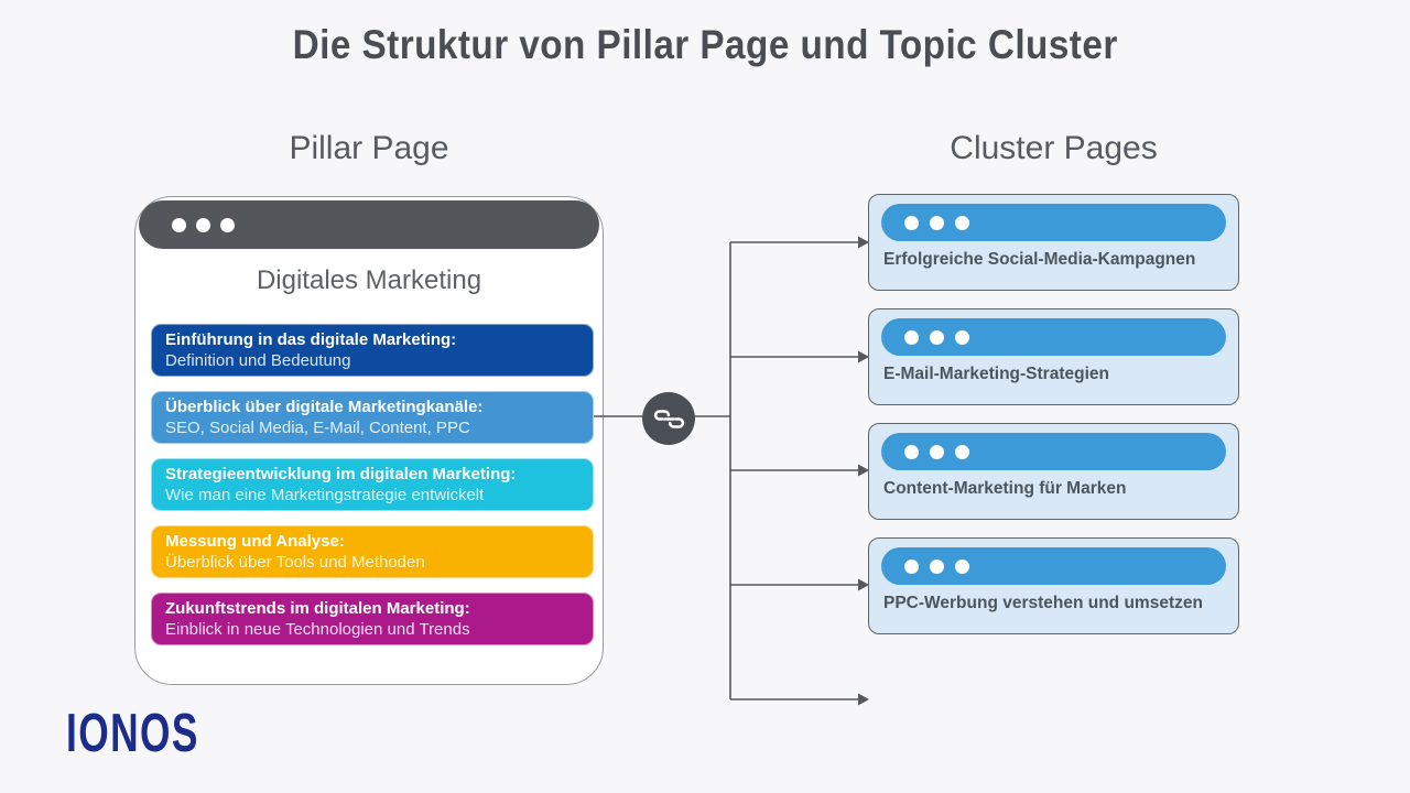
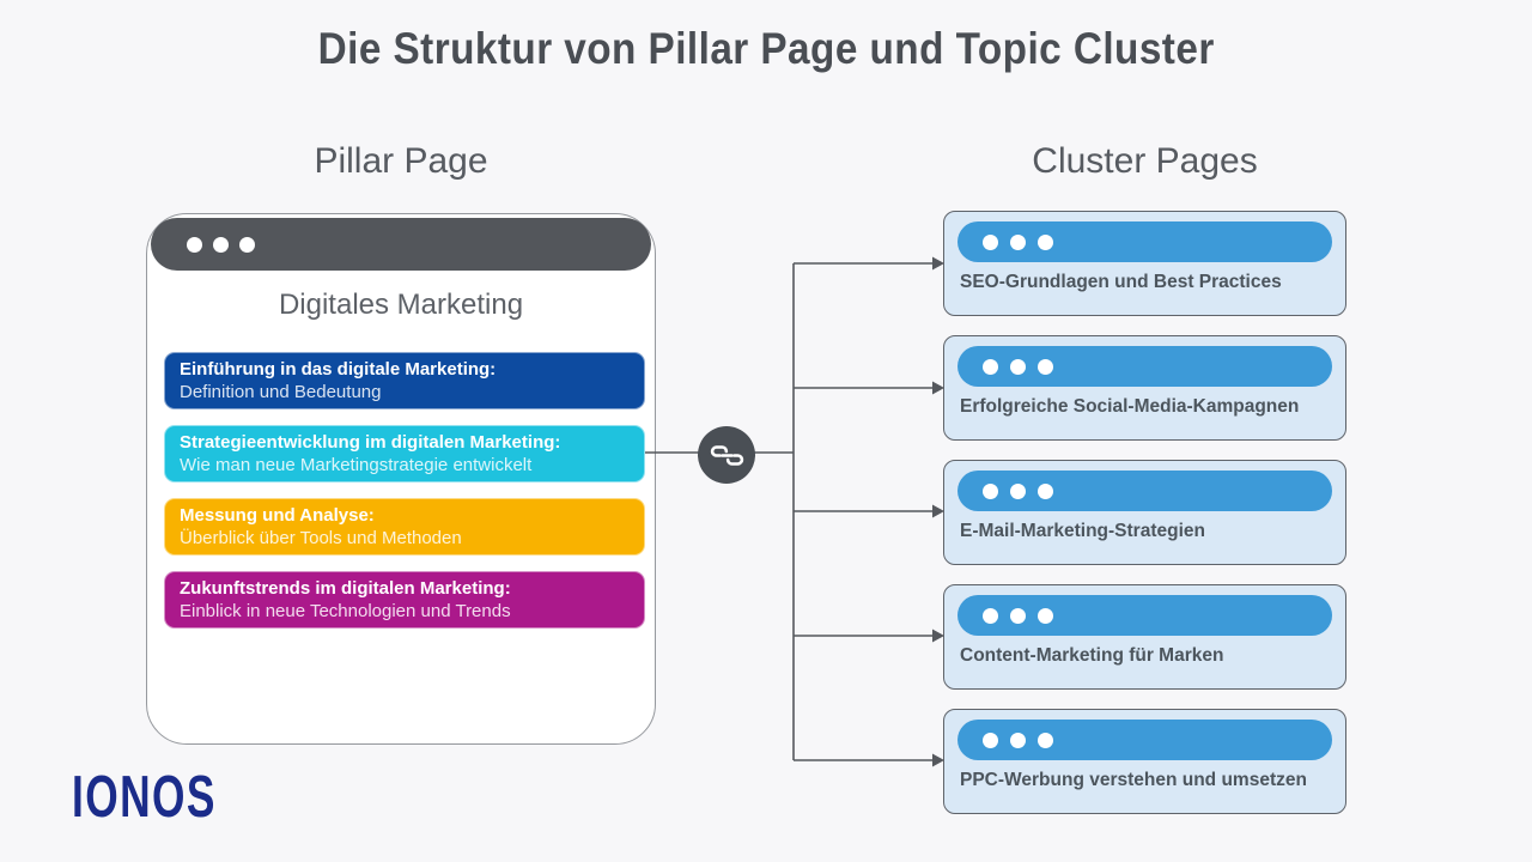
  Die Struktur von Pillar Page und Topic Cluster
  Pillar Page
  Cluster Pages
  Digitales Marketing
  Einführung in das digitale Marketing:
  Definition und Bedeutung
- Überblick über digitale Marketingkanäle:
- SEO, Social Media, E-Mail, Content, PPC
  Strategieentwicklung im digitalen Marketing:
- Wie man eine Marketingstrategie entwickelt
+ Wie man neue Marketingstrategie entwickelt
  Messung und Analyse:
  Überblick über Tools und Methoden
  Zukunftstrends im digitalen Marketing:
  Einblick in neue Technologien und Trends
+ SEO-Grundlagen und Best Practices
  Erfolgreiche Social-Media-Kampagnen
  E-Mail-Marketing-Strategien
  Content-Marketing für Marken
  PPC-Werbung verstehen und umsetzen
  IONOS
